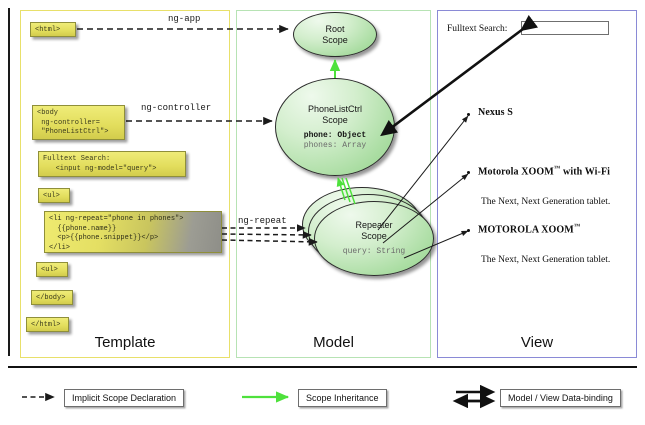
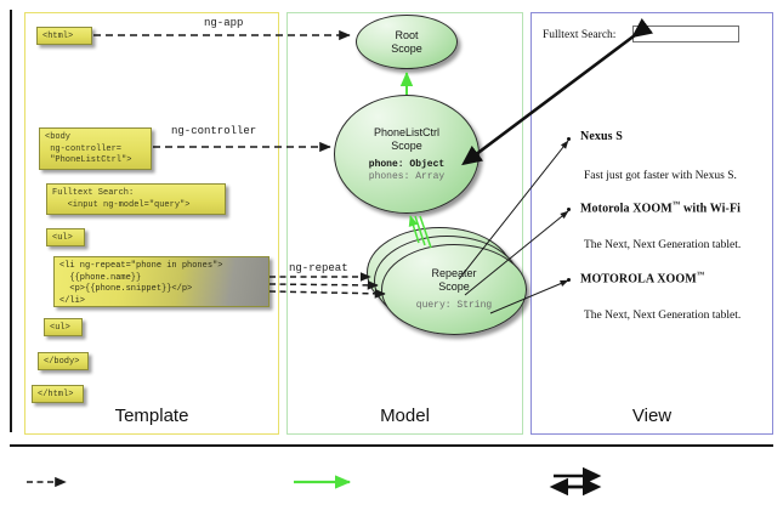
  Template
  <html>
  <body
  ng-controller=
  "PhoneListCtrl">
  Fulltext Search:
  <input ng-model="query">
  <ul>
  <li ng-repeat="phone in phones">
  {{phone.name}}
  <p>{{phone.snippet}}</p>
  </li>
  <ul>
  </body>
  </html>
  Model
  Root
  Scope
  PhoneListCtrl
  Scope
  phone: Object
  phones: Array
  Repeater
  Scope
  query: String
  View
  Fulltext Search:
  Nexus S
+ Fast just got faster with Nexus S.
  Motorola XOOM with Wi-Fi
  The Next, Next Generation tablet.
  MOTOROLA XOOM
  The Next, Next Generation tablet.
  ng-app
  ng-controller
  ng-repeat
- Implicit Scope Declaration
- Scope Inheritance
- Model / View Data-binding
